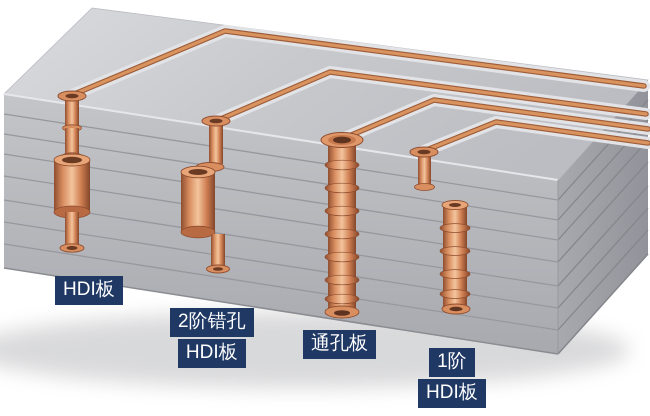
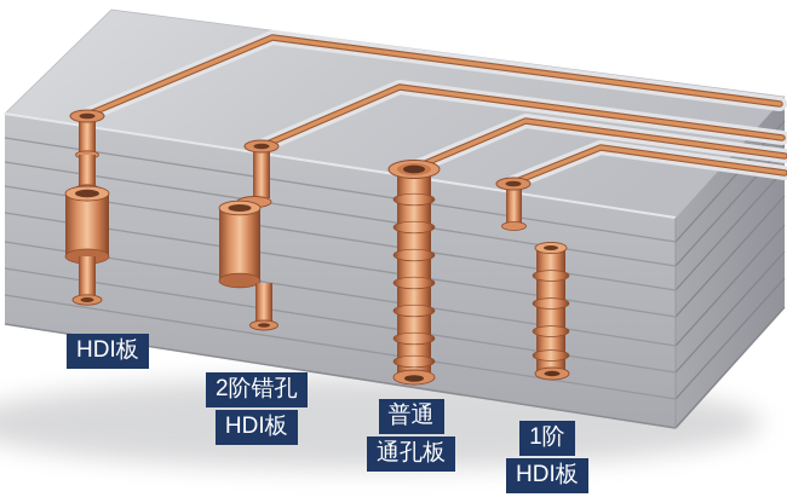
  HDI板
  2阶错孔
  HDI板
+ 普通
  通孔板
  1阶
  HDI板
